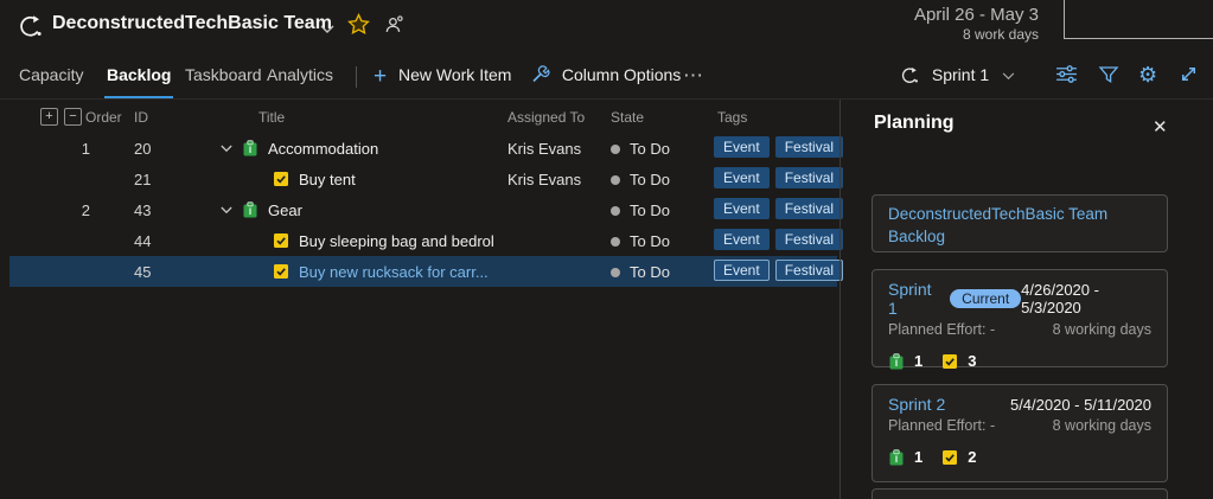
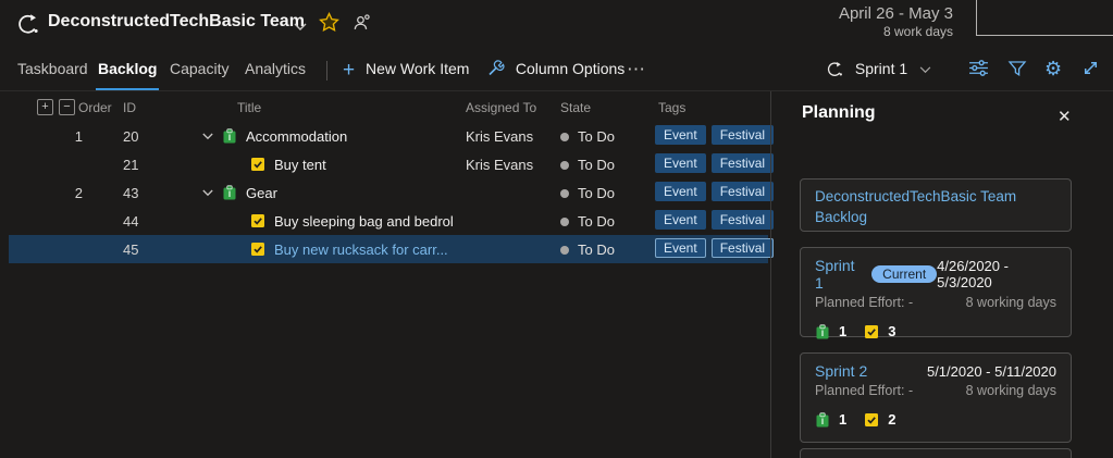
  DeconstructedTechBasic Team
  April 26 - May 3
  8 work days
- Capacity
+ Taskboard
  Backlog
- Taskboard
+ Capacity
  Analytics
  + New Work Item
  Column Options
  ⋯
  Sprint 1
  ⚙
  +
  −
  Order
  ID
  Title
  Assigned To
  State
  Tags
  1
  20
  Accommodation
  Kris Evans
  To Do
  Event
  Festival
  21
  Buy tent
  Kris Evans
  To Do
  Event
  Festival
  2
  43
  Gear
  To Do
  Event
  Festival
  44
  Buy sleeping bag and bedrol
  To Do
  Event
  Festival
  45
  Buy new rucksack for carr...
  To Do
  Event
  Festival
  Planning
  ✕
  DeconstructedTechBasic Team Backlog
  Sprint 1
  Current
  4/26/2020 - 5/3/2020
  Planned Effort: -
  8 working days
  1
  3
  Sprint 2
- 5/4/2020 - 5/11/2020
+ 5/1/2020 - 5/11/2020
  Planned Effort: -
  8 working days
  1
  2
